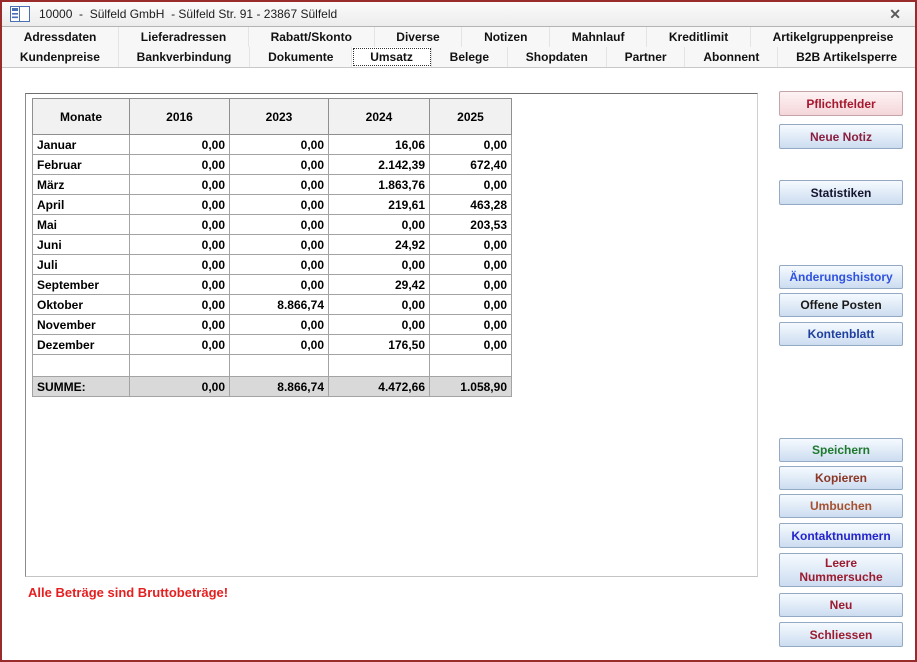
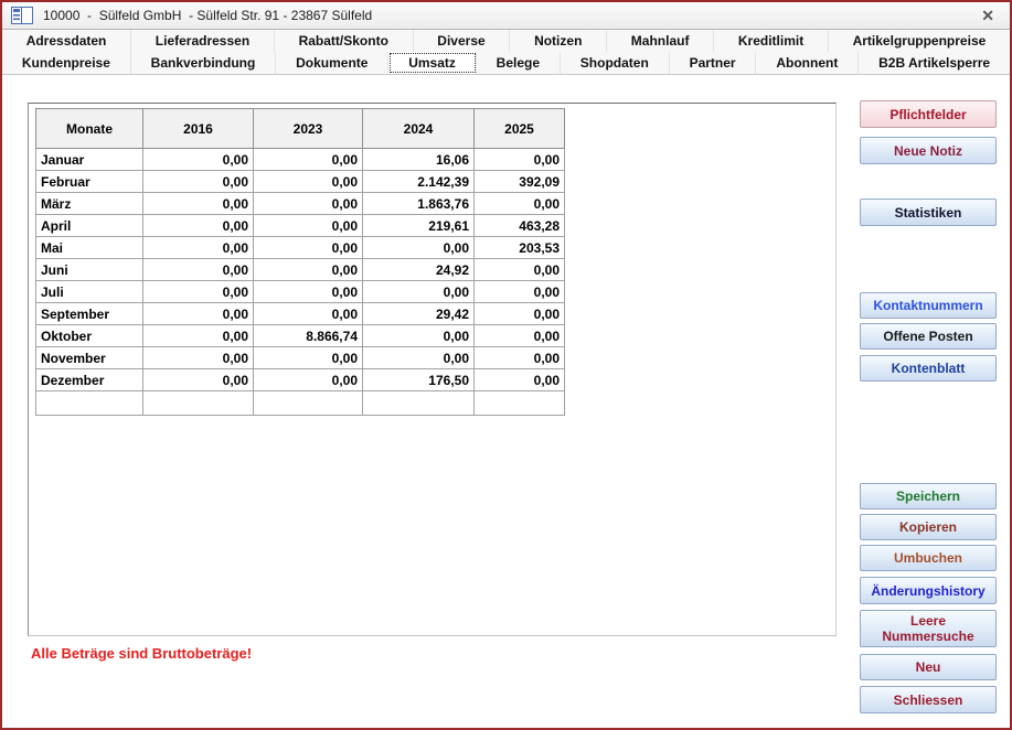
  10000 - Sülfeld GmbH - Sülfeld Str. 91 - 23867 Sülfeld
  ✕
  Adressdaten
  Lieferadressen
  Rabatt/Skonto
  Diverse
  Notizen
  Mahnlauf
  Kreditlimit
  Artikelgruppenpreise
  Kundenpreise
  Bankverbindung
  Dokumente
  Umsatz
  Belege
  Shopdaten
  Partner
  Abonnent
  B2B Artikelsperre
  Monate	2016	2023	2024	2025
  Januar	0,00	0,00	16,06	0,00
- Februar	0,00	0,00	2.142,39	672,40
+ Februar	0,00	0,00	2.142,39	392,09
  März	0,00	0,00	1.863,76	0,00
  April	0,00	0,00	219,61	463,28
  Mai	0,00	0,00	0,00	203,53
  Juni	0,00	0,00	24,92	0,00
  Juli	0,00	0,00	0,00	0,00
  September	0,00	0,00	29,42	0,00
  Oktober	0,00	8.866,74	0,00	0,00
  November	0,00	0,00	0,00	0,00
  Dezember	0,00	0,00	176,50	0,00
- SUMME:	0,00	8.866,74	4.472,66	1.058,90
  Alle Beträge sind Bruttobeträge!
  Pflichtfelder
  Neue Notiz
  Statistiken
- Änderungshistory
+ Kontaktnummern
  Offene Posten
  Kontenblatt
  Speichern
  Kopieren
  Umbuchen
- Kontaktnummern
+ Änderungshistory
  Leere
  Nummersuche
  Neu
  Schliessen
